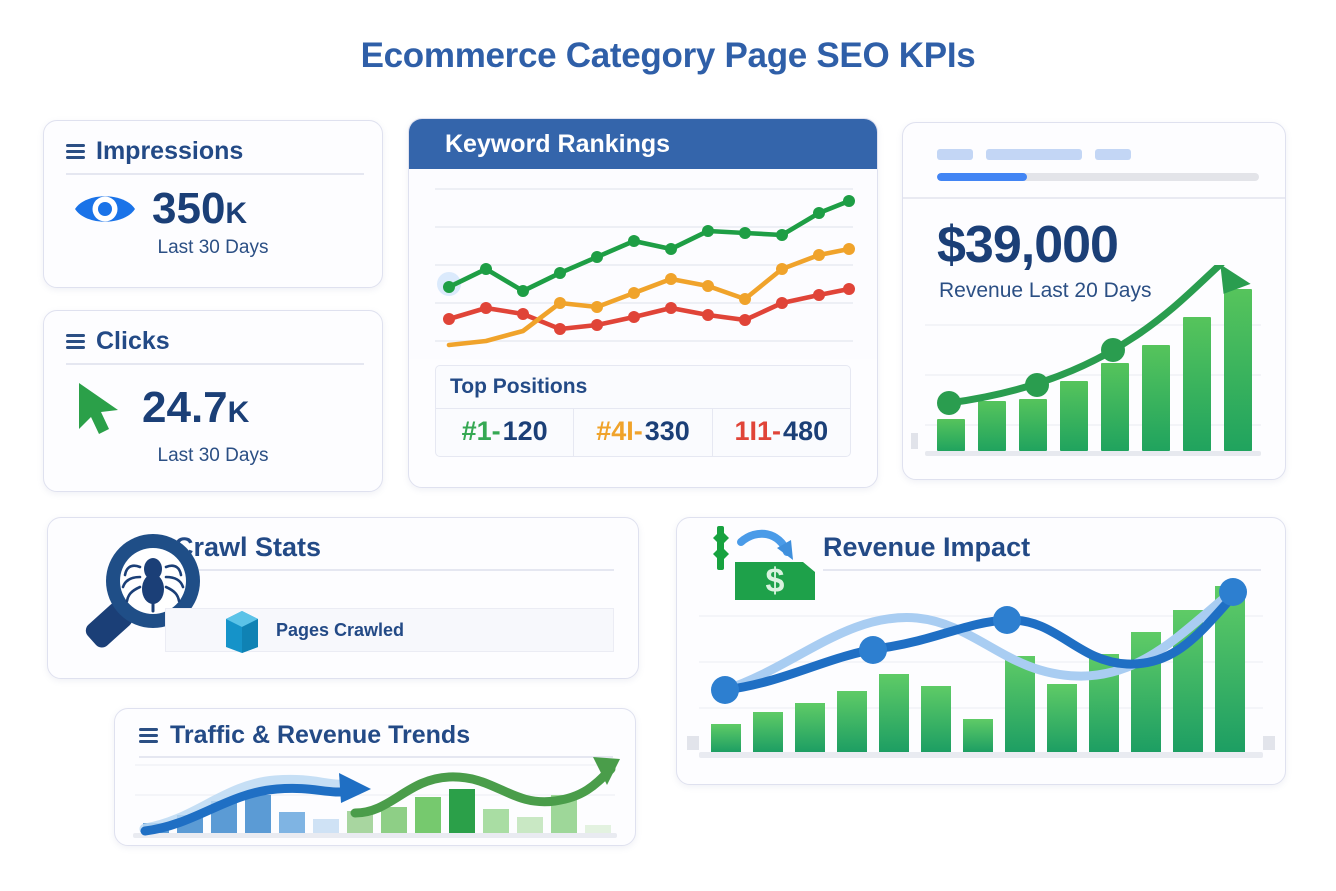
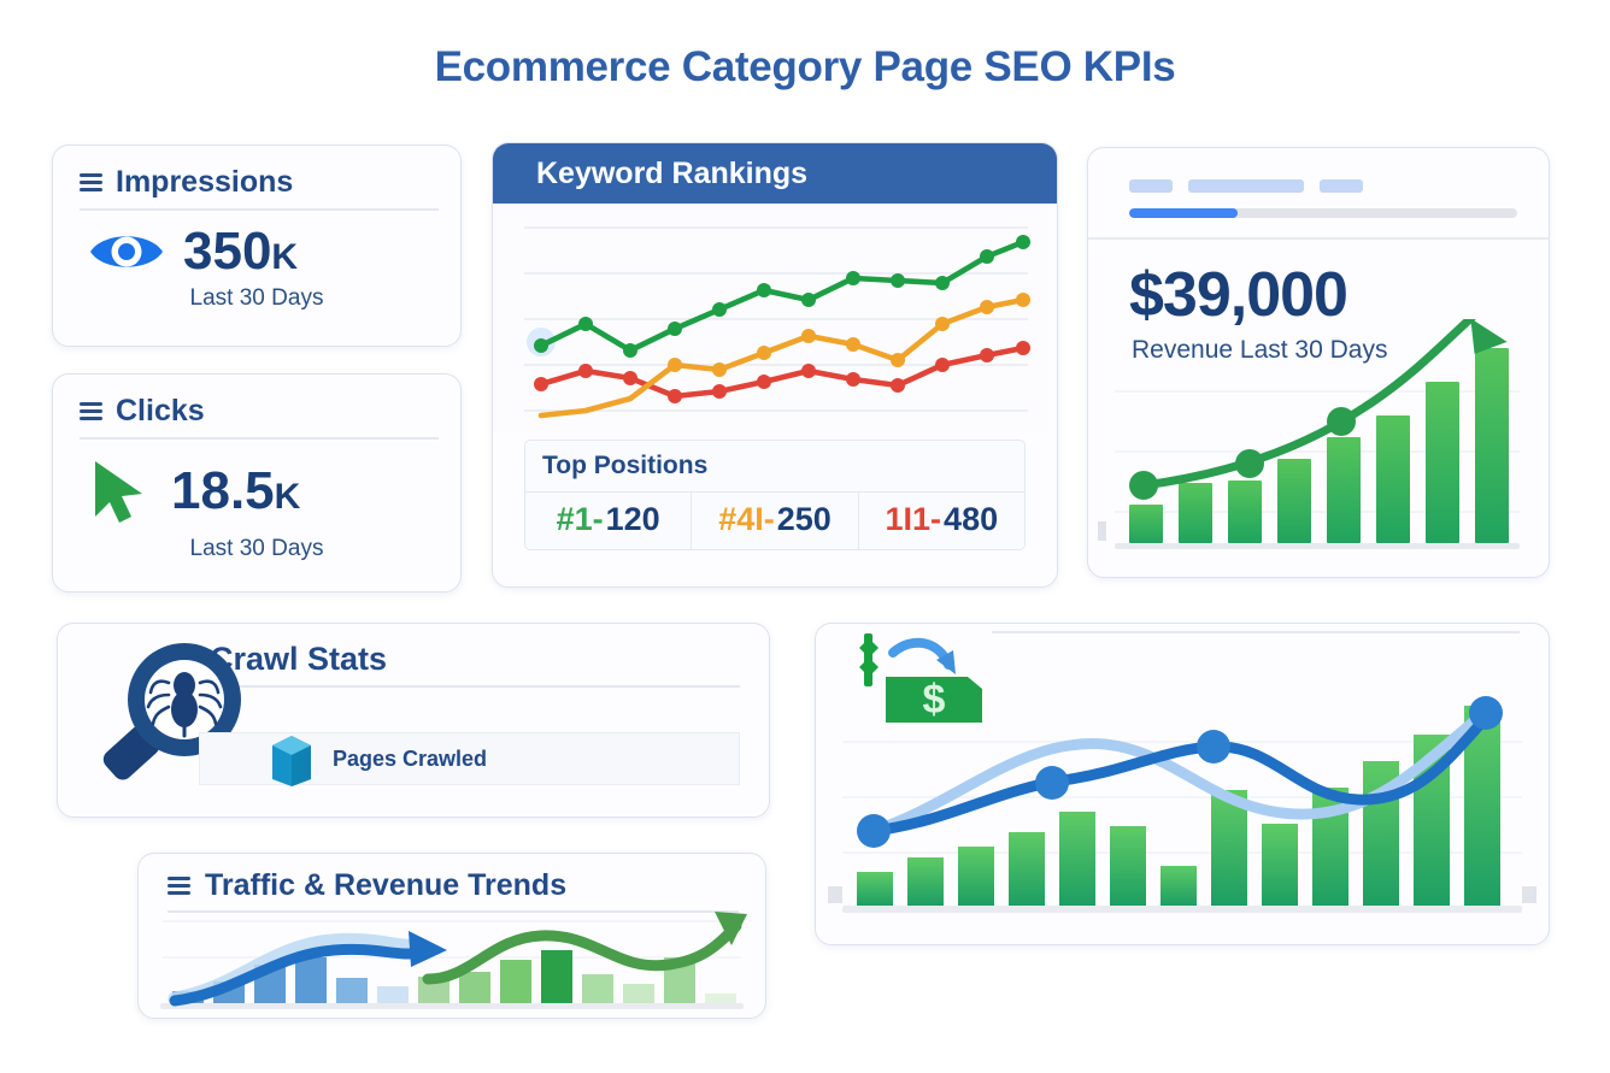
  Ecommerce Category Page SEO KPIs
  Impressions
  350K
  Last 30 Days
  Clicks
- 24.7K
+ 18.5K
  Last 30 Days
  Keyword Rankings
  Top Positions
  #1-120
- #4I-330
+ #4I-250
  1I1-480
  $39,000
- Revenue Last 20 Days
+ Revenue Last 30 Days
  rawl Stats
  Pages Crawled
- Revenue Impact
  $
  Traffic & Revenue Trends
